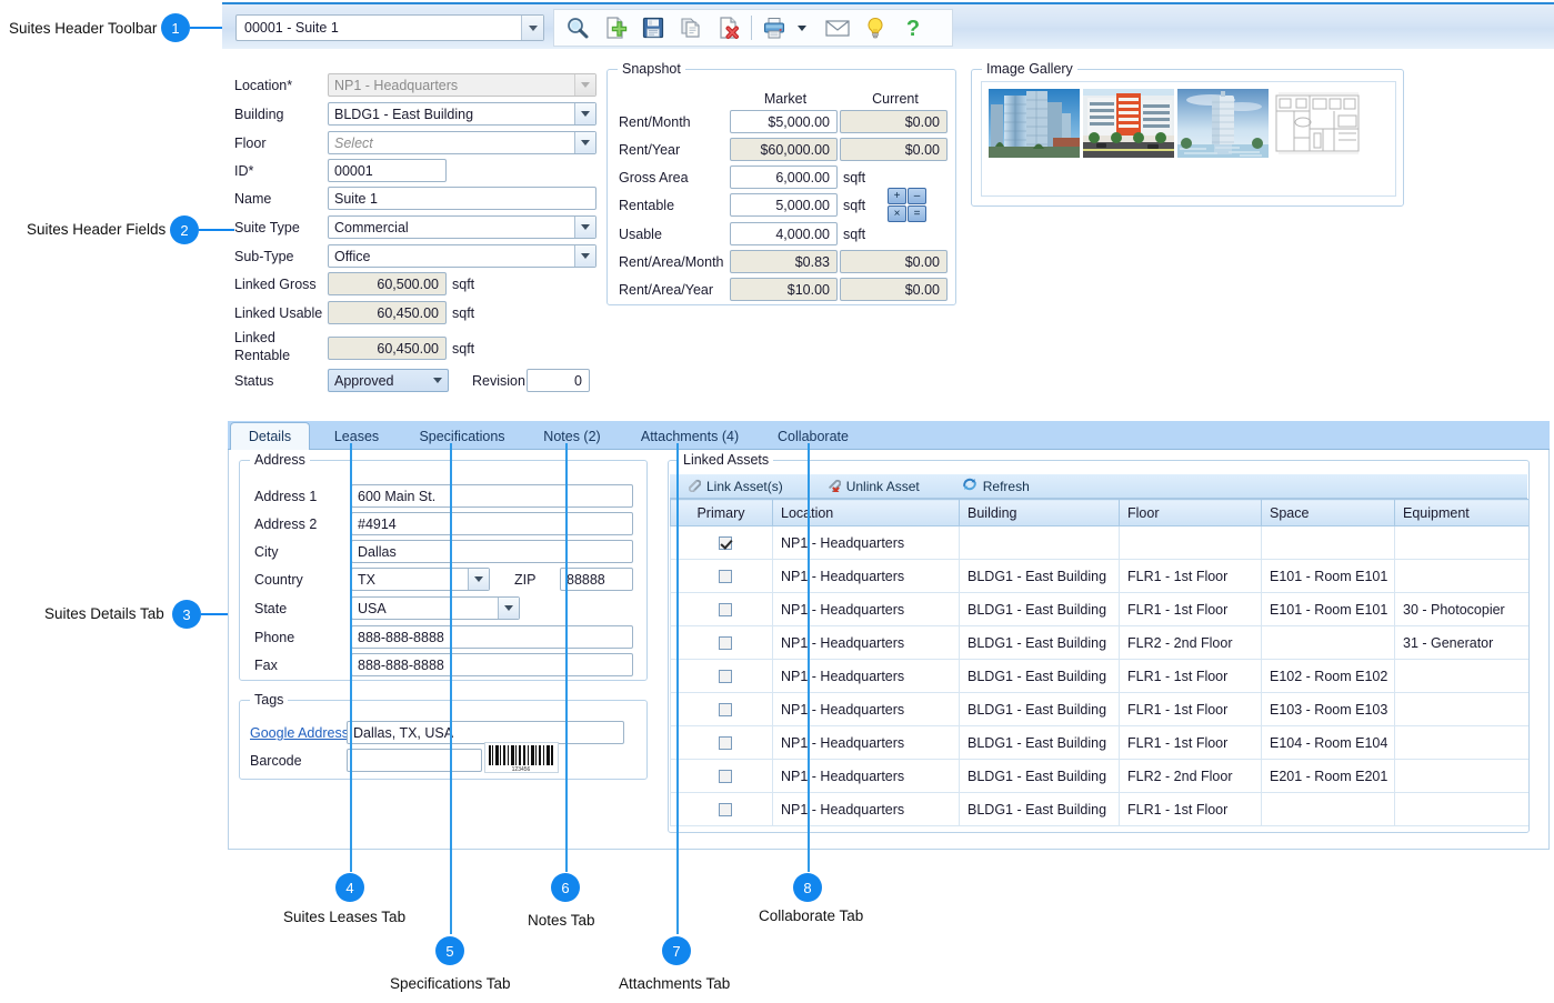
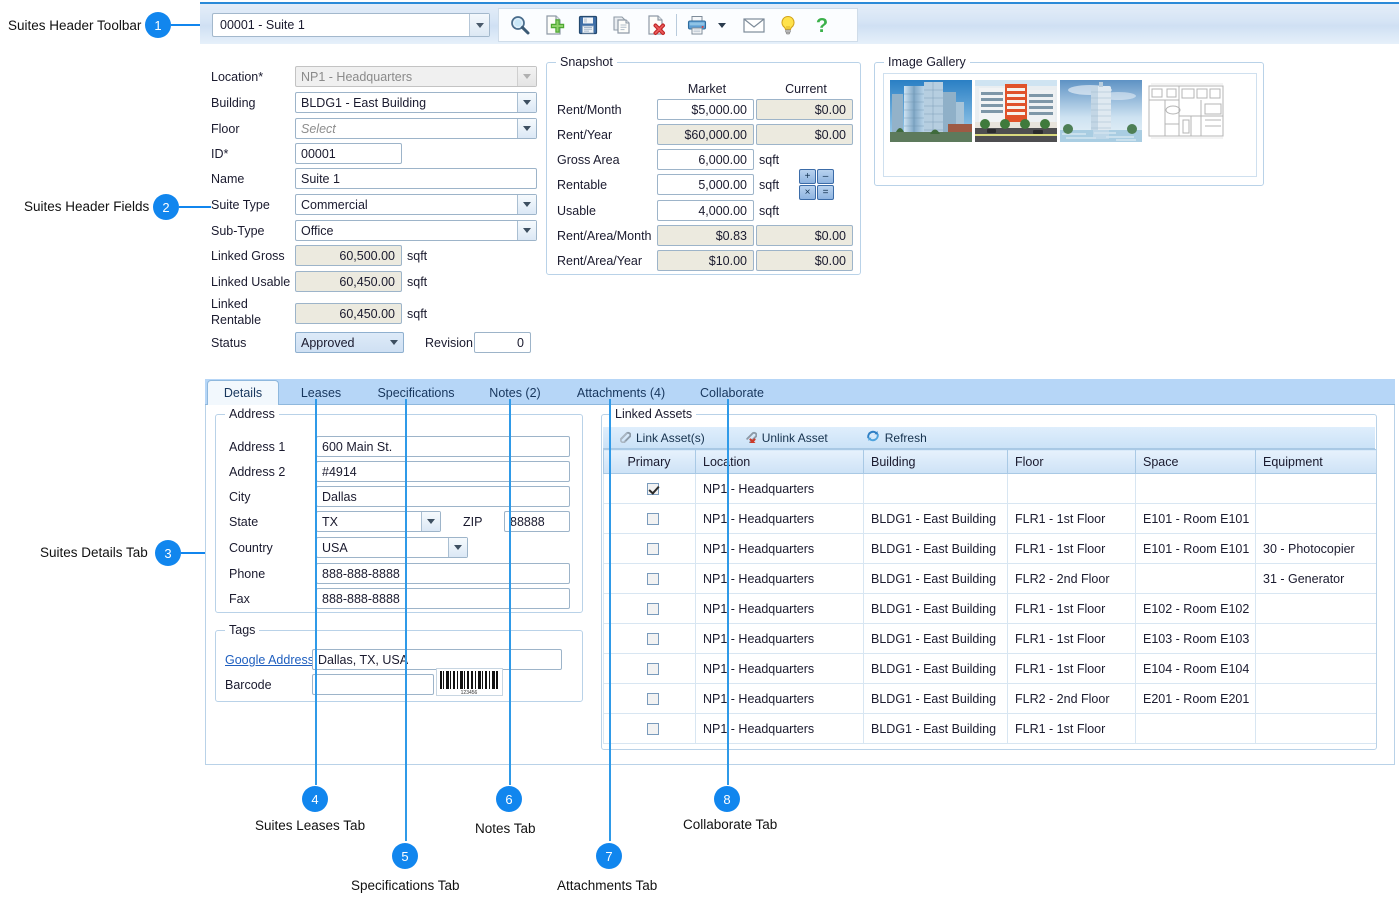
  Suites Header Toolbar
  1
  00001 - Suite 1
  ?
  Suites Header Fields
  2
  Location*
  NP1 - Headquarters
  Building
  BLDG1 - East Building
  Floor
  Select
  ID*
  00001
  Name
  Suite 1
  Suite Type
  Commercial
  Sub-Type
  Office
  Linked Gross
  60,500.00
  sqft
  Linked Usable
  60,450.00
  sqft
  Linked
  Rentable
  60,450.00
  sqft
  Status
  Approved
  Revision
  0
  Snapshot
  Market
  Current
  Rent/Month
  $5,000.00
  $0.00
  Rent/Year
  $60,000.00
  $0.00
  Gross Area
  6,000.00
  sqft
  Rentable
  5,000.00
  sqft
  +
  –
  ×
  =
  Usable
  4,000.00
  sqft
  Rent/Area/Month
  $0.83
  $0.00
  Rent/Area/Year
  $10.00
  $0.00
  Image Gallery
  Suites Details Tab
  3
  Details
  Leases
  Specifications
  Notes (2)
  Attachments (4)
  Collaborate
  Address
  Address 1
  600 Main St.
  Address 2
  #4914
  City
  Dallas
- Country
+ State
  TX
  ZIP
  88888
- State
+ Country
  USA
  Phone
  888-888-8888
  Fax
  888-888-8888
  Tags
  Google Address
  Dallas, TX, USA
  Barcode
  Linked Assets
  Link Asset(s)
  Unlink Asset
  Refresh
  Primary	Loction	Building	Floor	Space	Equipment
  	NP1 - Headquarters
  	NP1 - Headquarters	BLDG1 - East Building	FLR1 - 1st Floor	E101 - Room E101
  	NP1 - Headquarters	BLDG1 - East Building	FLR1 - 1st Floor	E101 - Room E101	30 - Photocopier
  	NP1 - Headquarters	BLDG1 - East Building	FLR2 - 2nd Floor		31 - Generator
  	NP1 - Headquarters	BLDG1 - East Building	FLR1 - 1st Floor	E102 - Room E102
  	NP1 - Headquarters	BLDG1 - East Building	FLR1 - 1st Floor	E103 - Room E103
  	NP1 - Headquarters	BLDG1 - East Building	FLR1 - 1st Floor	E104 - Room E104
  	NP1 - Headquarters	BLDG1 - East Building	FLR2 - 2nd Floor	E201 - Room E201
  	NP1 - Headquarters	BLDG1 - East Building	FLR1 - 1st Floor
  4
  Suites Leases Tab
  5
  Specifications Tab
  6
  Notes Tab
  7
  Attachments Tab
  8
  Collaborate Tab
